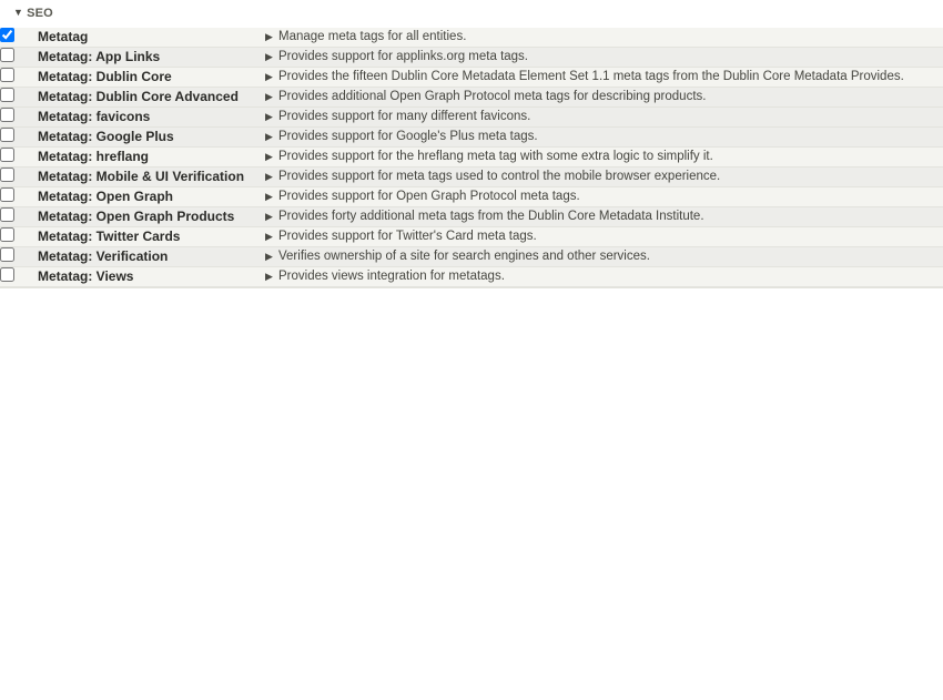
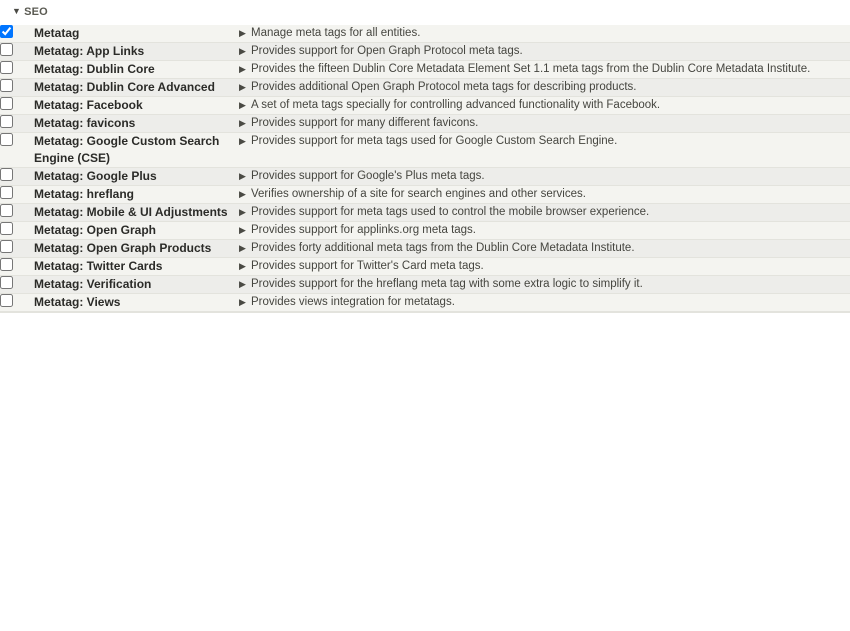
  ▼ SEO
  	Metatag	▶ Manage meta tags for all entities.
- 	Metatag: App Links	▶ Provides support for applinks.org meta tags.
+ 	Metatag: App Links	▶ Provides support for Open Graph Protocol meta tags.
- 	Metatag: Dublin Core	▶ Provides the fifteen Dublin Core Metadata Element Set 1.1 meta tags from the Dublin Core Metadata Provides.
+ 	Metatag: Dublin Core	▶ Provides the fifteen Dublin Core Metadata Element Set 1.1 meta tags from the Dublin Core Metadata Institute.
  	Metatag: Dublin Core Advanced	▶ Provides additional Open Graph Protocol meta tags for describing products.
+ 	Metatag: Facebook	▶ A set of meta tags specially for controlling advanced functionality with Facebook.
  	Metatag: favicons	▶ Provides support for many different favicons.
+ 	Metatag: Google Custom Search Engine (CSE)	▶ Provides support for meta tags used for Google Custom Search Engine.
  	Metatag: Google Plus	▶ Provides support for Google's Plus meta tags.
- 	Metatag: hreflang	▶ Provides support for the hreflang meta tag with some extra logic to simplify it.
+ 	Metatag: hreflang	▶ Verifies ownership of a site for search engines and other services.
- 	Metatag: Mobile & UI Verification	▶ Provides support for meta tags used to control the mobile browser experience.
+ 	Metatag: Mobile & UI Adjustments	▶ Provides support for meta tags used to control the mobile browser experience.
- 	Metatag: Open Graph	▶ Provides support for Open Graph Protocol meta tags.
+ 	Metatag: Open Graph	▶ Provides support for applinks.org meta tags.
  	Metatag: Open Graph Products	▶ Provides forty additional meta tags from the Dublin Core Metadata Institute.
  	Metatag: Twitter Cards	▶ Provides support for Twitter's Card meta tags.
- 	Metatag: Verification	▶ Verifies ownership of a site for search engines and other services.
+ 	Metatag: Verification	▶ Provides support for the hreflang meta tag with some extra logic to simplify it.
  	Metatag: Views	▶ Provides views integration for metatags.
